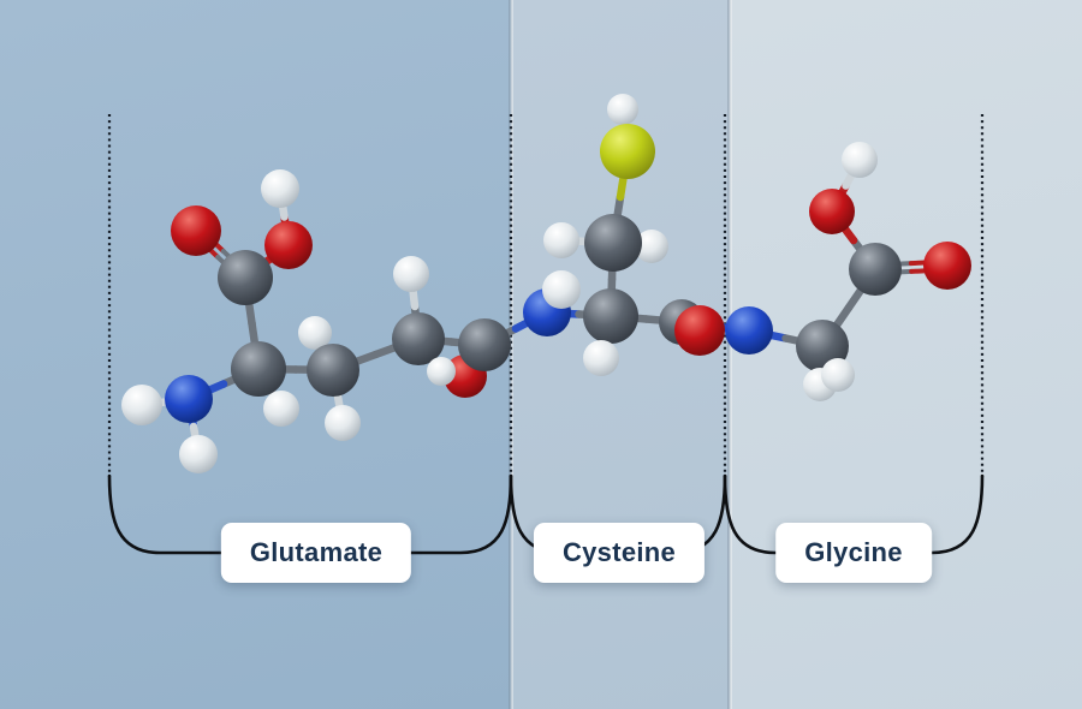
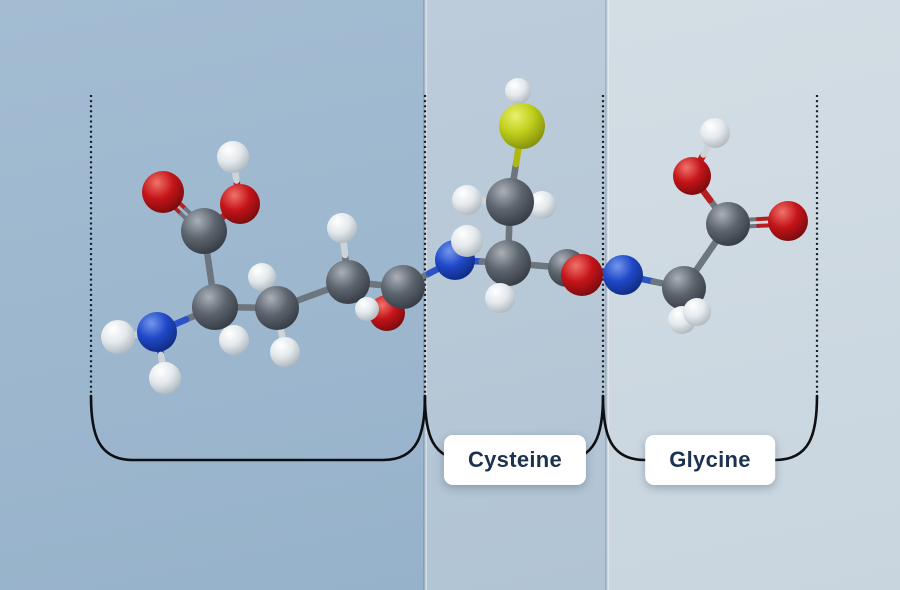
- Glutamate
  Cysteine
  Glycine
